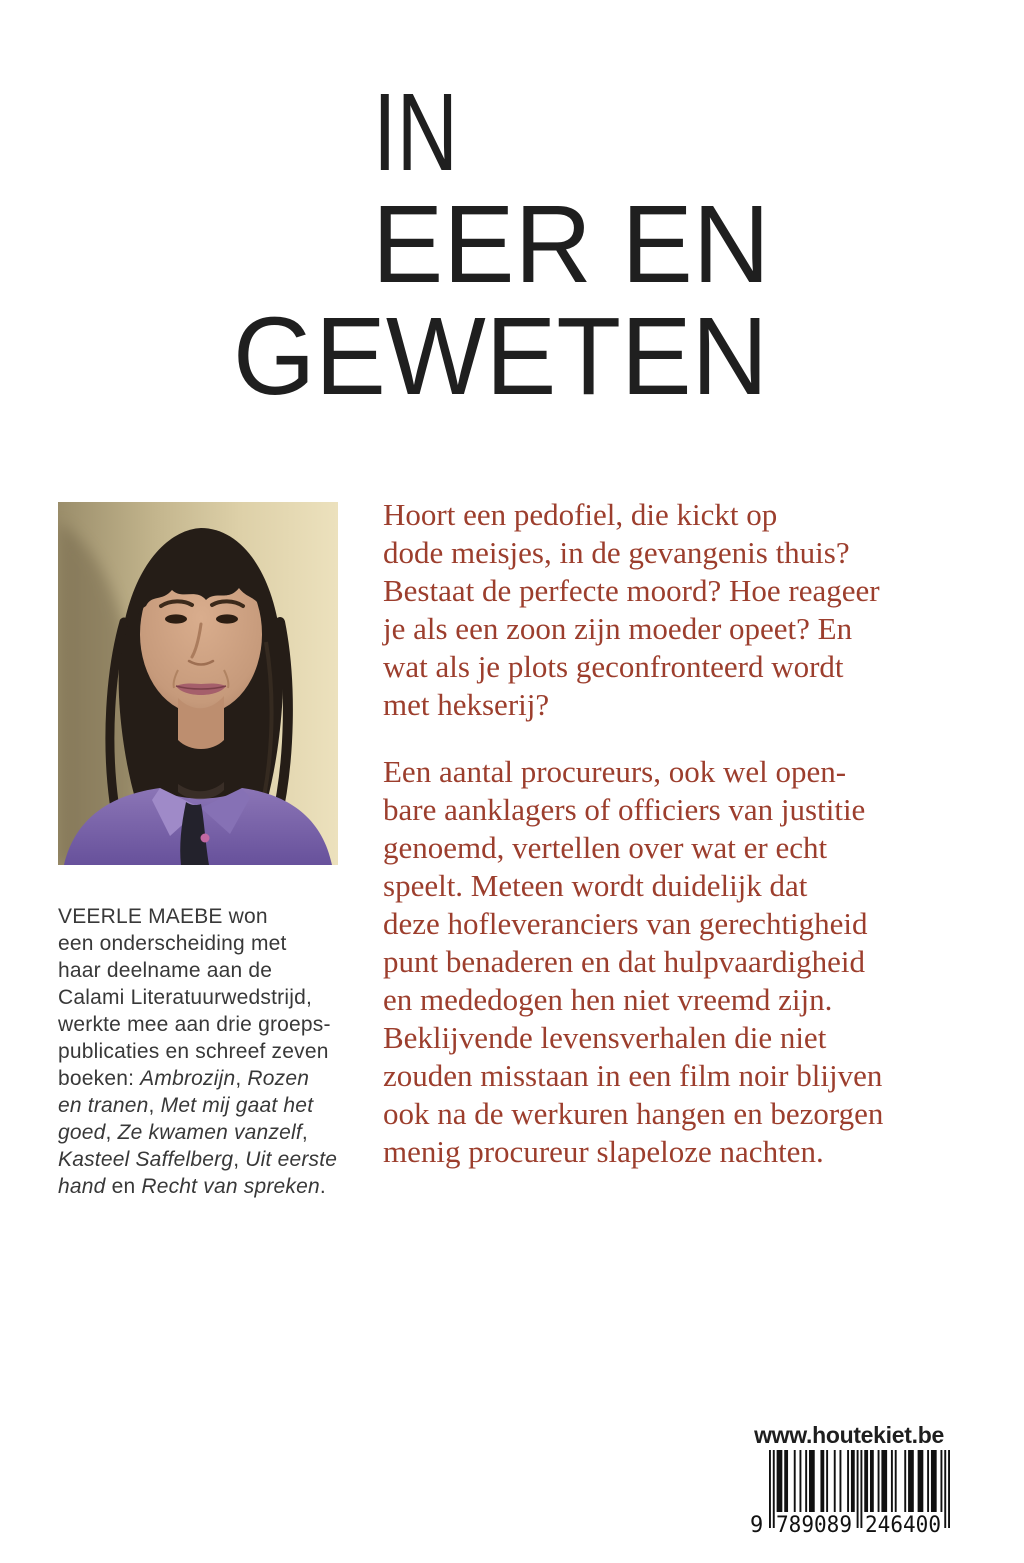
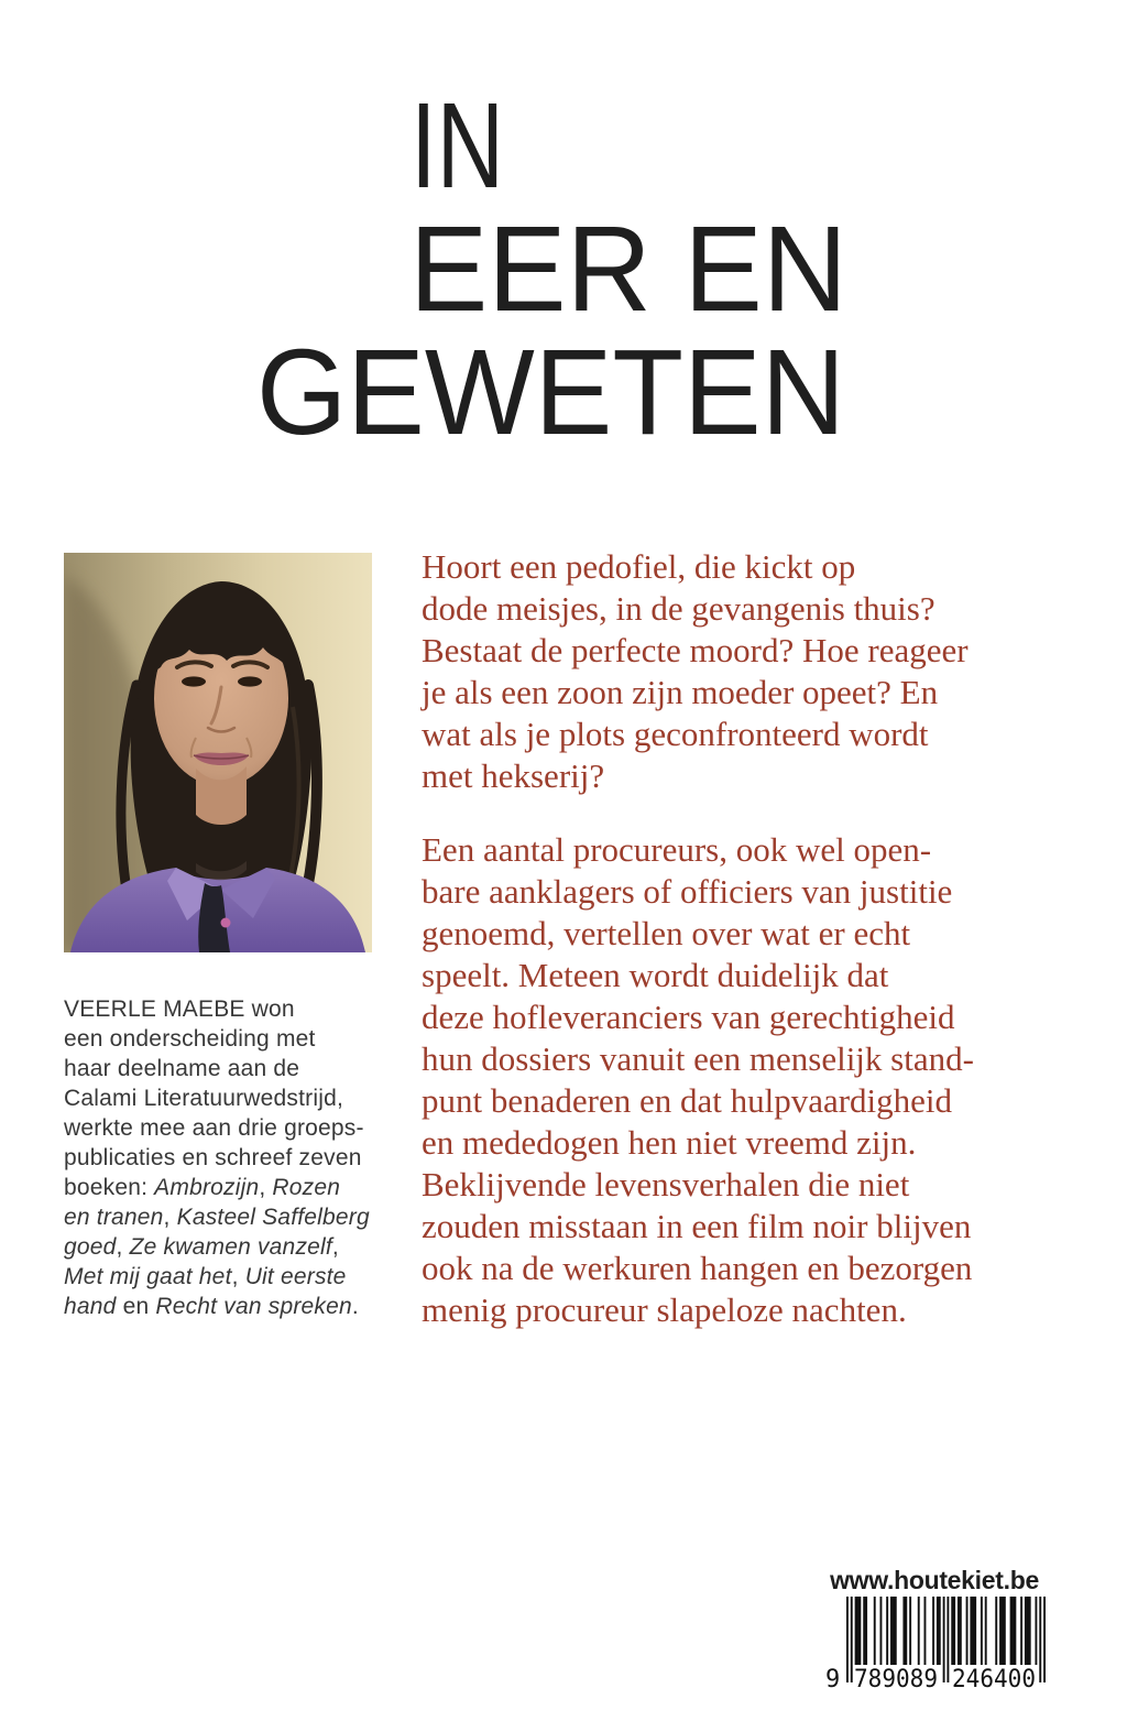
  IN
  EER EN
  GEWETEN
  VEERLE MAEBE won
  een onderscheiding met
  haar deelname aan de
  Calami Literatuurwedstrijd,
  werkte mee aan drie groeps-
  publicaties en schreef zeven
  boeken: Ambrozijn, Rozen
- en tranen, Met mij gaat het
+ en tranen, Kasteel Saffelberg
  goed, Ze kwamen vanzelf,
- Kasteel Saffelberg, Uit eerste
+ Met mij gaat het, Uit eerste
  hand en Recht van spreken.
  Hoort een pedofiel, die kickt op
  dode meisjes, in de gevangenis thuis?
  Bestaat de perfecte moord? Hoe reageer
  je als een zoon zijn moeder opeet? En
  wat als je plots geconfronteerd wordt
  met hekserij?
  Een aantal procureurs, ook wel open-
  bare aanklagers of officiers van justitie
  genoemd, vertellen over wat er echt
  speelt. Meteen wordt duidelijk dat
  deze hofleveranciers van gerechtigheid
+ hun dossiers vanuit een menselijk stand-
  punt benaderen en dat hulpvaardigheid
  en mededogen hen niet vreemd zijn.
  Beklijvende levensverhalen die niet
  zouden misstaan in een film noir blijven
  ook na de werkuren hangen en bezorgen
  menig procureur slapeloze nachten.
  www.houtekiet.be
  9
  789089
  246400
